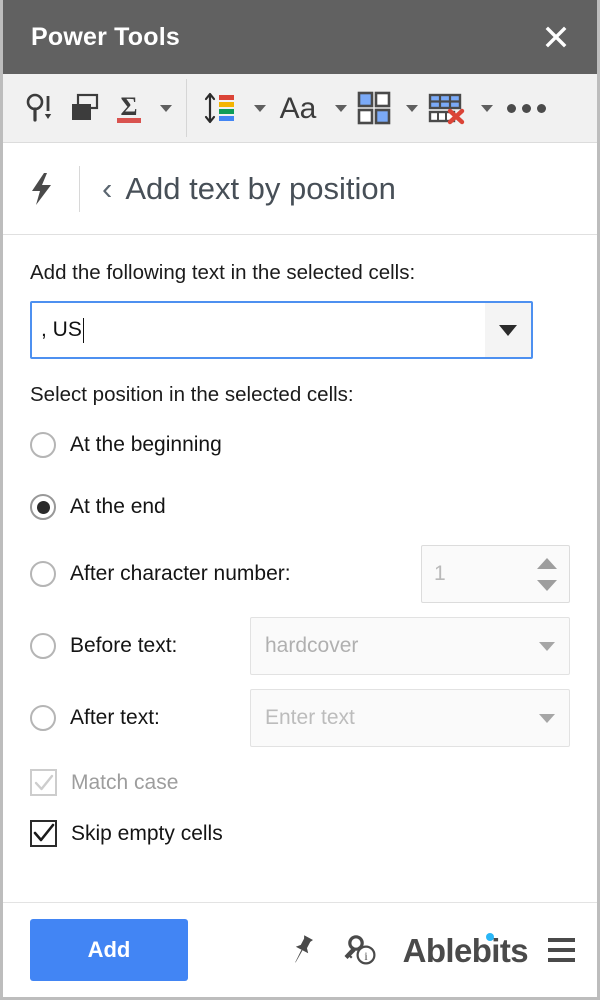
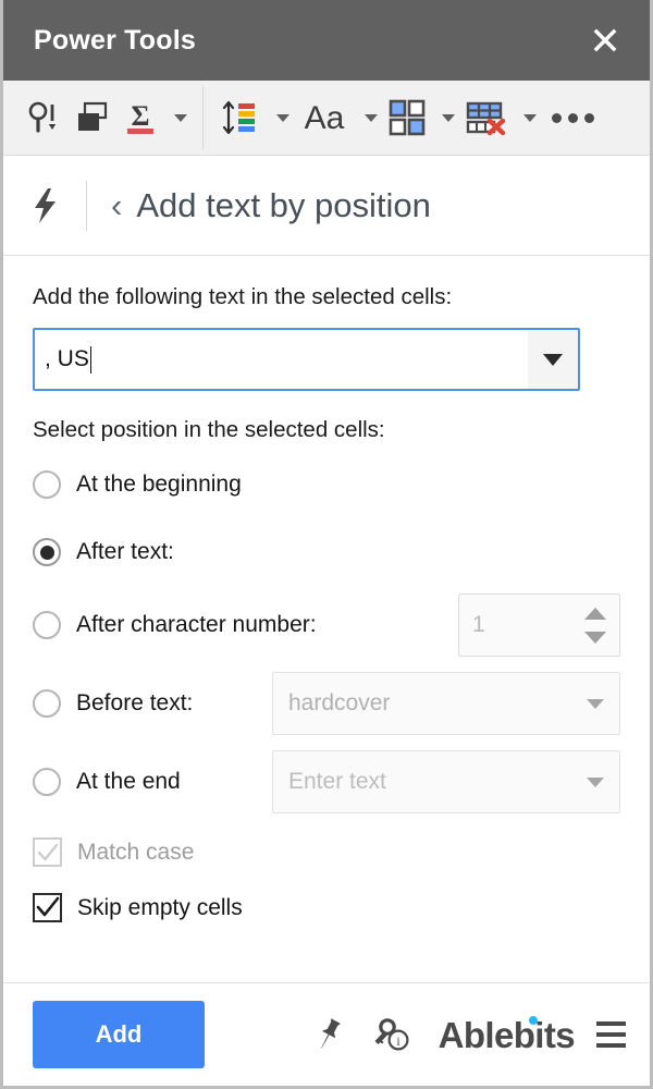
  Power Tools
  Σ
  Aa
  ‹
  Add text by position
  Add the following text in the selected cells:
  , US
  Select position in the selected cells:
  At the beginning
- At the end
+ After text:
  After character number:
  1
  Before text:
  hardcover
- After text:
+ At the end
  Enter text
  Match case
  Skip empty cells
  Add
  i
  Ablebits
